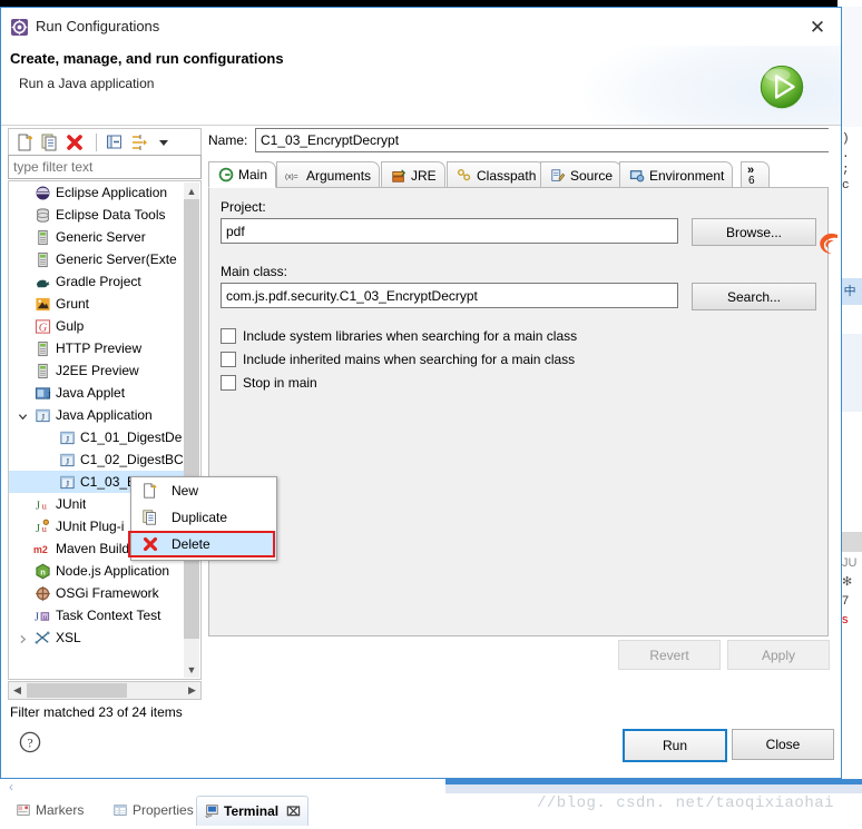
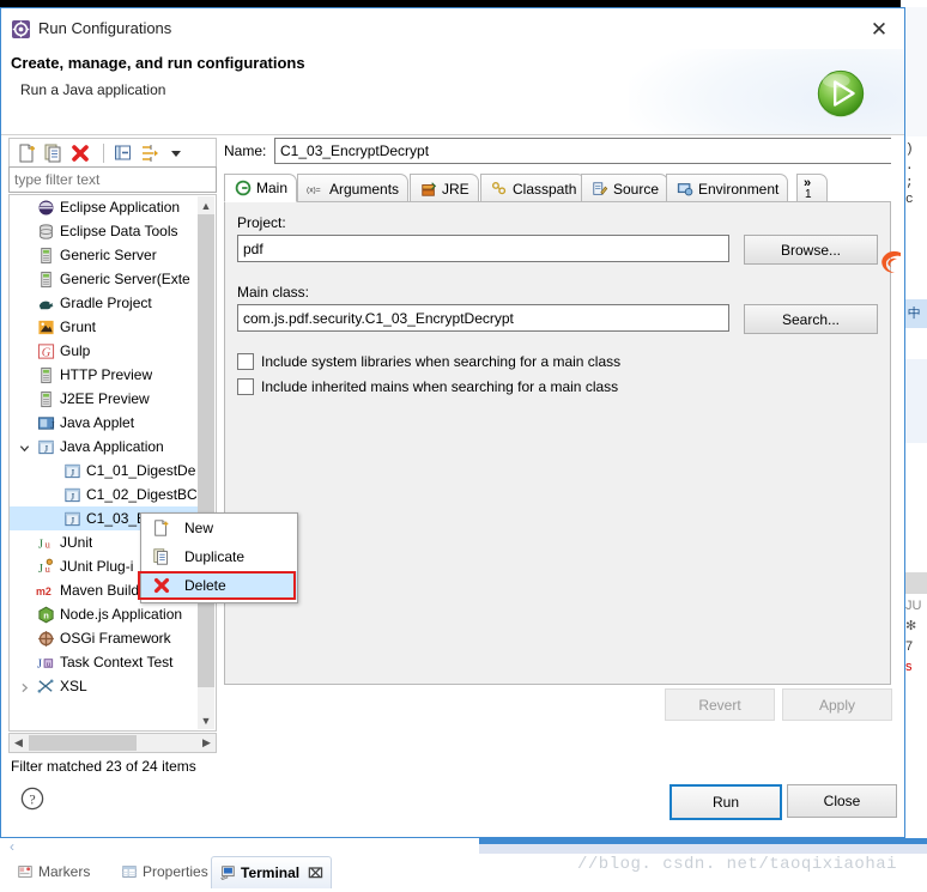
  )
  .
  ;
  c
  中
  JU
  ✻
  7
  s
  ‹
  Markers
  Properties
  Terminal
  ⌧
  //blog. csdn. net/taoqixiaohai
  Run Configurations
  ✕
  Create, manage, and run configurations
  Run a Java application
  type filter text
  Eclipse Application
  Eclipse Data Tools
  Generic Server
  Generic Server(Exte
  Gradle Project
  Grunt
  G
  Gulp
  HTTP Preview
  J2EE Preview
  J
  Java Applet
  J
  Java Application
  J
  C1_01_DigestDe
  J
  C1_02_DigestBC
  J
  C1_03_
  J
  u
  JUnit
  J
  u
  JUnit Plug-i
  m2
  Maven Build
  n
  Node.js Application
  OSGi Framework
  J
  Task Context Test
  XSL
  ▲
  ▼
  ◀
  ▶
  Filter matched 23 of 24 items
  Name:
  C1_03_EncryptDecrypt
  Main
  Arguments
  JRE
  Classpath
  Source
  Environment
  »
- 6
+ 1
  Project:
  pdf
  Browse...
  Main class:
  com.js.pdf.security.C1_03_EncryptDecrypt
  Search...
  Include system libraries when searching for a main class
  Include inherited mains when searching for a main class
- Stop in main
  Revert
  Apply
  ?
  Run
  Close
  New
  Duplicate
  Delete
